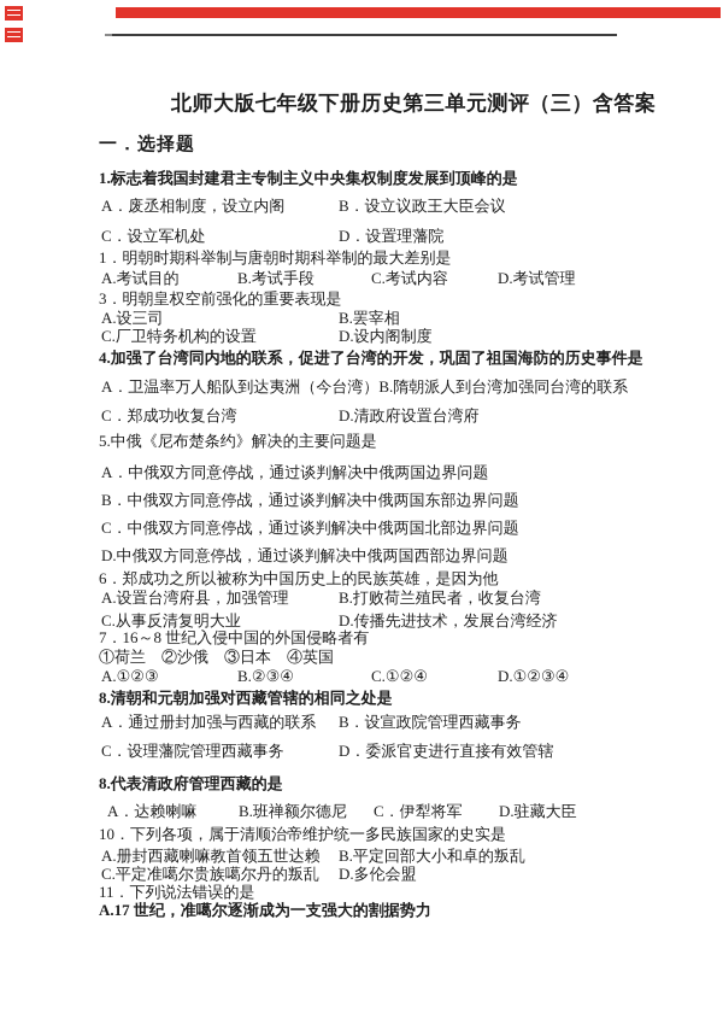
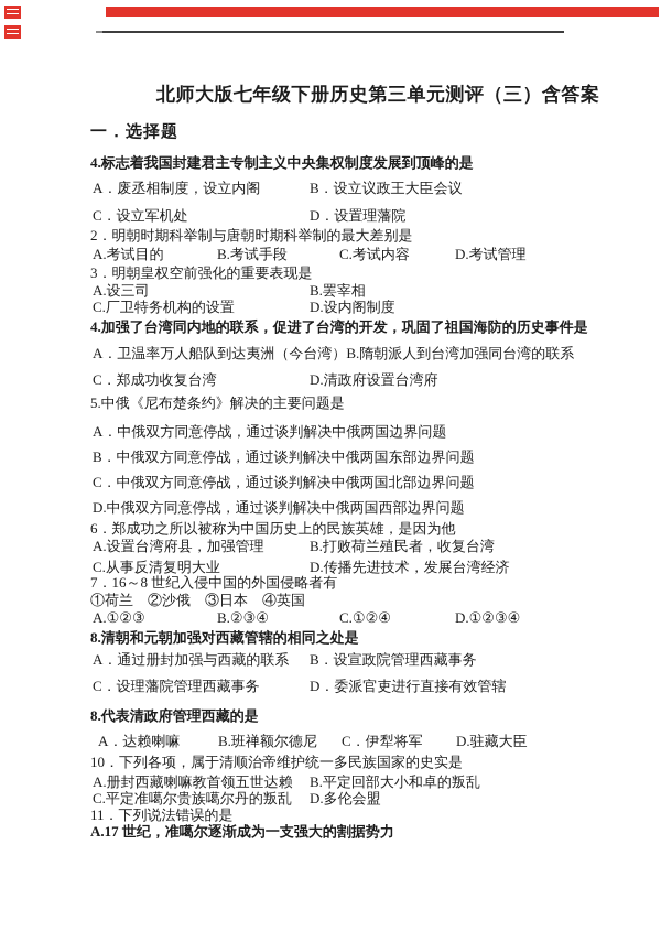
  北师大版七年级下册历史第三单元测评（三）含答案
  一．选择题
- 1.标志着我国封建君主专制主义中央集权制度发展到顶峰的是
+ 4.标志着我国封建君主专制主义中央集权制度发展到顶峰的是
  A．废丞相制度，设立内阁
  B．设立议政王大臣会议
  C．设立军机处
  D．设置理藩院
- 1．明朝时期科举制与唐朝时期科举制的最大差别是
+ 2．明朝时期科举制与唐朝时期科举制的最大差别是
  A.考试目的
  B.考试手段
  C.考试内容
  D.考试管理
  3．明朝皇权空前强化的重要表现是
  A.设三司
  B.罢宰相
  C.厂卫特务机构的设置
  D.设内阁制度
  4.加强了台湾同内地的联系，促进了台湾的开发，巩固了祖国海防的历史事件是
  A．卫温率万人船队到达夷洲（今台湾）B.隋朝派人到台湾加强同台湾的联系
  C．郑成功收复台湾
  D.清政府设置台湾府
  5.中俄《尼布楚条约》解决的主要问题是
  A．中俄双方同意停战，通过谈判解决中俄两国边界问题
  B．中俄双方同意停战，通过谈判解决中俄两国东部边界问题
  C．中俄双方同意停战，通过谈判解决中俄两国北部边界问题
  D.中俄双方同意停战，通过谈判解决中俄两国西部边界问题
  6．郑成功之所以被称为中国历史上的民族英雄，是因为他
  A.设置台湾府县，加强管理
  B.打败荷兰殖民者，收复台湾
  C.从事反清复明大业
  D.传播先进技术，发展台湾经济
  7．16～8 世纪入侵中国的外国侵略者有
  ①荷兰 ②沙俄 ③日本 ④英国
  A.①②③
  B.②③④
  C.①②④
  D.①②③④
  8.清朝和元朝加强对西藏管辖的相同之处是
  A．通过册封加强与西藏的联系
  B．设宣政院管理西藏事务
  C．设理藩院管理西藏事务
  D．委派官吏进行直接有效管辖
  8.代表清政府管理西藏的是
  A．达赖喇嘛
  B.班禅额尔德尼
  C．伊犁将军
  D.驻藏大臣
  10．下列各项，属于清顺治帝维护统一多民族国家的史实是
  A.册封西藏喇嘛教首领五世达赖
  B.平定回部大小和卓的叛乱
  C.平定准噶尔贵族噶尔丹的叛乱
  D.多伦会盟
  11．下列说法错误的是
  A.17 世纪，准噶尔逐渐成为一支强大的割据势力
